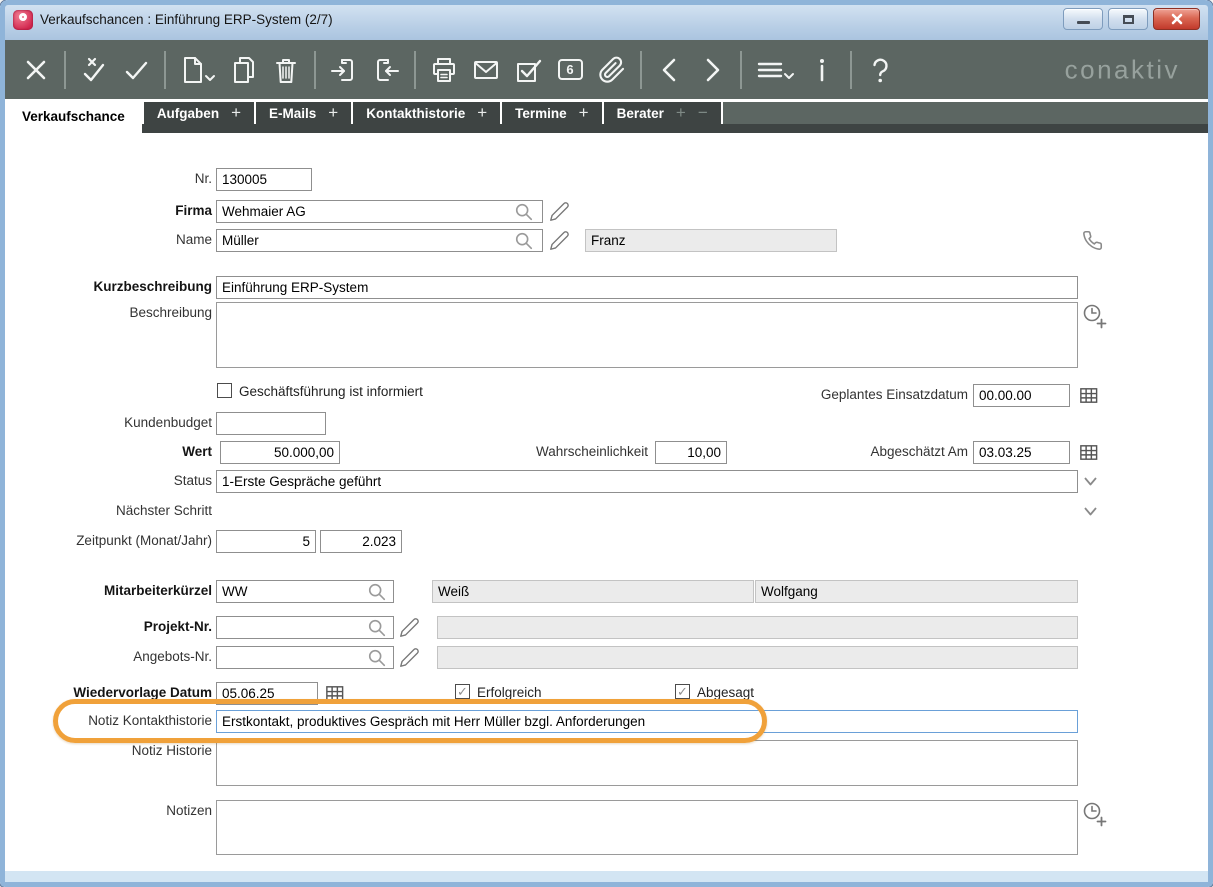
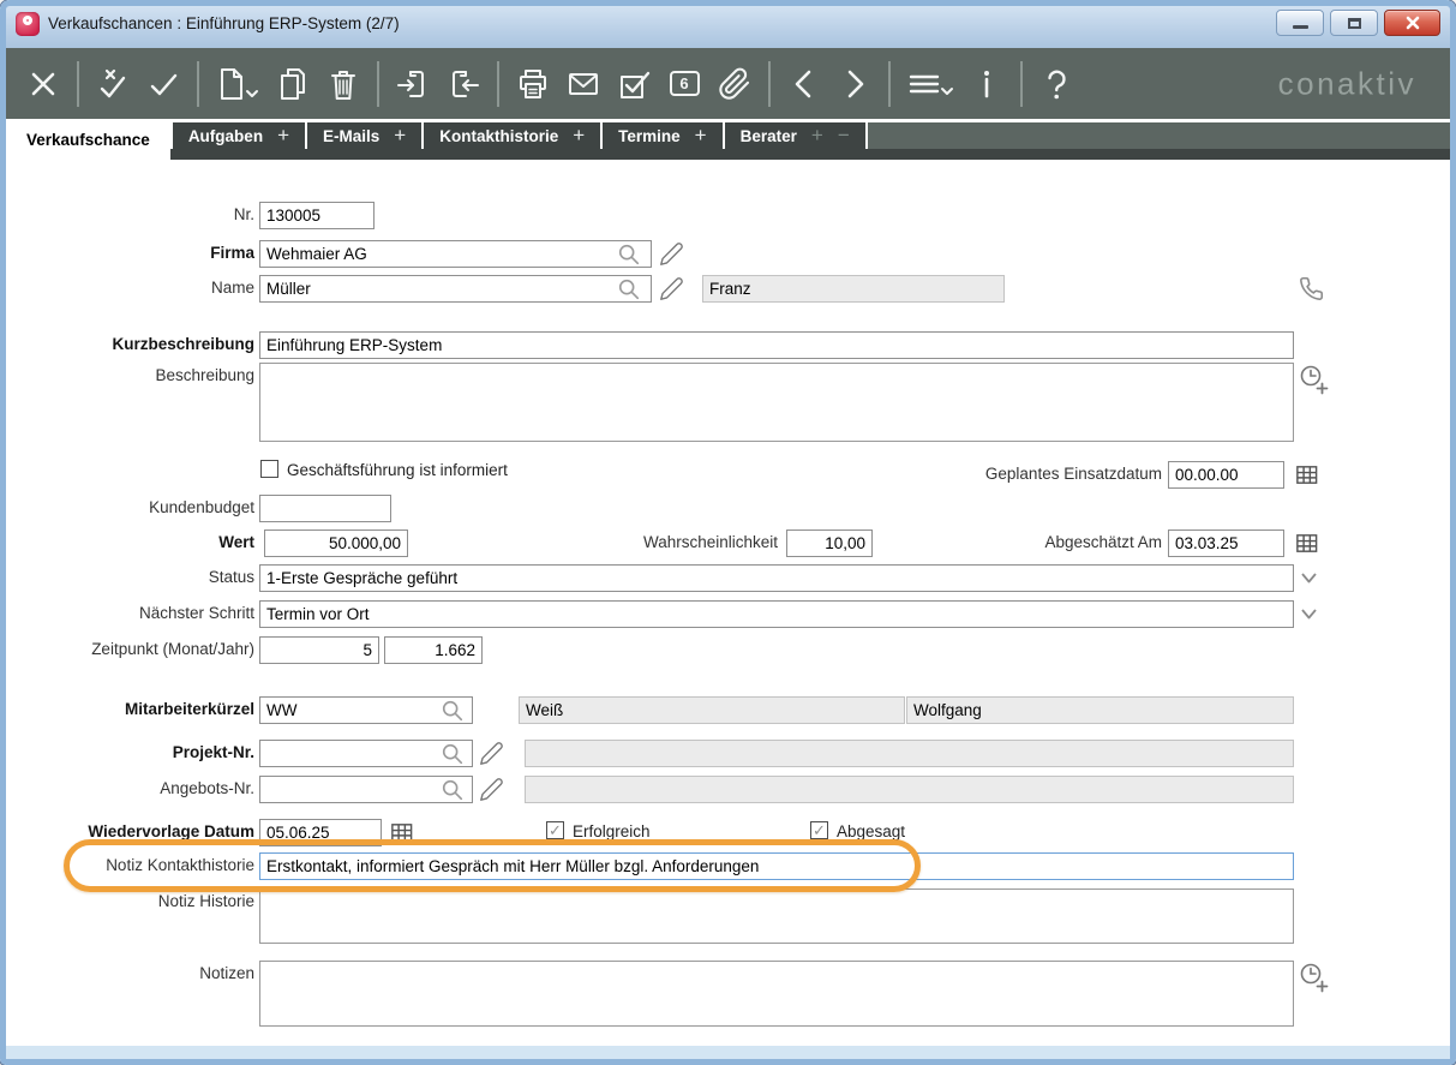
  Verkaufschancen : Einführung ERP-System (2/7)
  6
  conaktiv
  Verkaufschance
  Aufgaben
  +
  E-Mails
  +
  Kontakthistorie
  +
  Termine
  +
  Berater
  +
  −
  Nr.
  130005
  Firma
  Wehmaier AG
  Name
  Müller
  Franz
  Kurzbeschreibung
  Einführung ERP-System
  Beschreibung
  Geschäftsführung ist informiert
  Geplantes Einsatzdatum
  00.00.00
  Kundenbudget
  Wert
  50.000,00
  Wahrscheinlichkeit
  10,00
  Abgeschätzt Am
  03.03.25
  Status
  1-Erste Gespräche geführt
  Nächster Schritt
+ Termin vor Ort
  Zeitpunkt (Monat/Jahr)
  5
- 2.023
+ 1.662
  Mitarbeiterkürzel
  WW
  Weiß
  Wolfgang
  Projekt-Nr.
  Angebots-Nr.
  Wiedervorlage Datum
  05.06.25
  ✓
  Erfolgreich
  ✓
  Abgesagt
  Notiz Kontakthistorie
- Erstkontakt, produktives Gespräch mit Herr Müller bzgl. Anforderungen
+ Erstkontakt, informiert Gespräch mit Herr Müller bzgl. Anforderungen
  Notiz Historie
  Notizen
